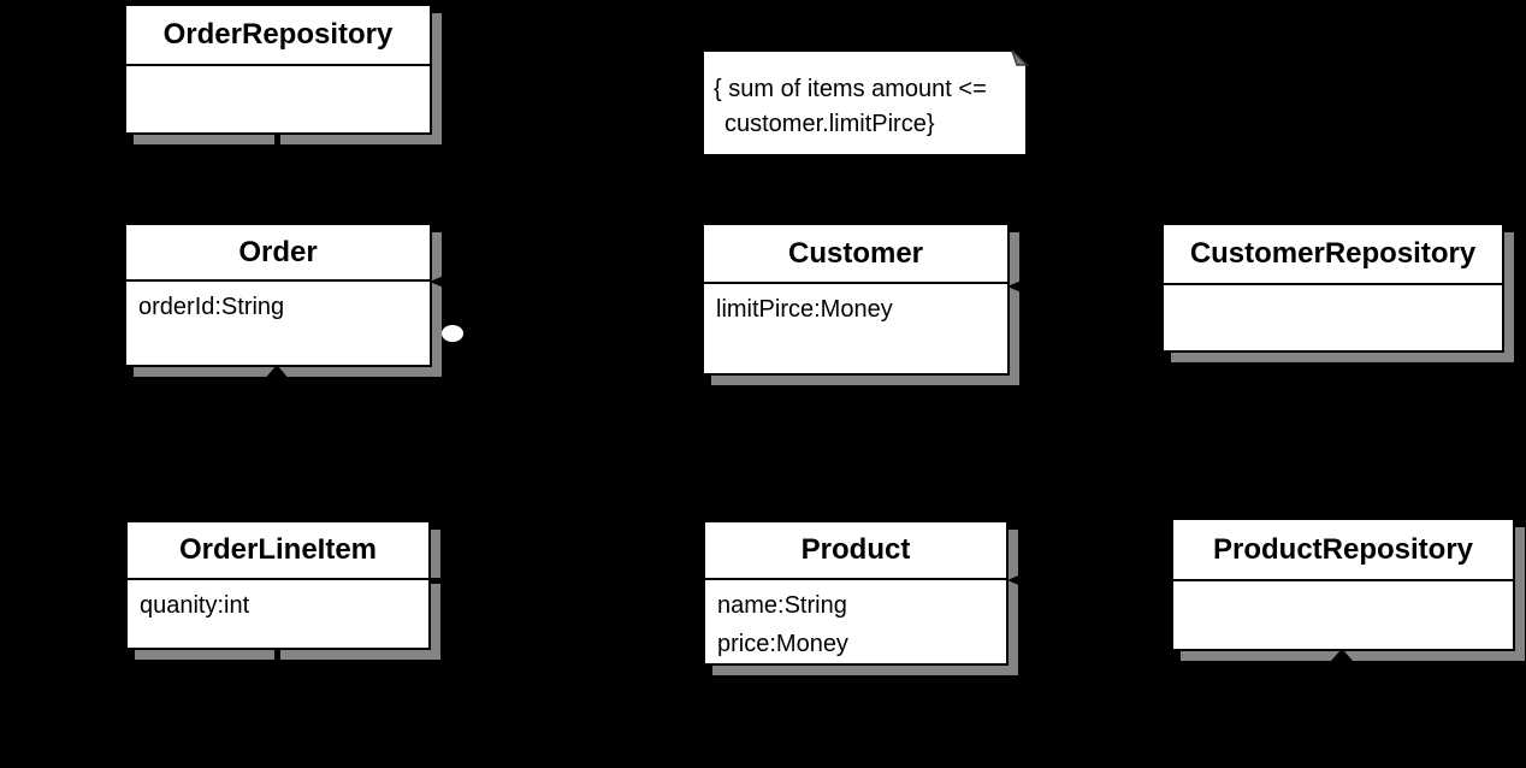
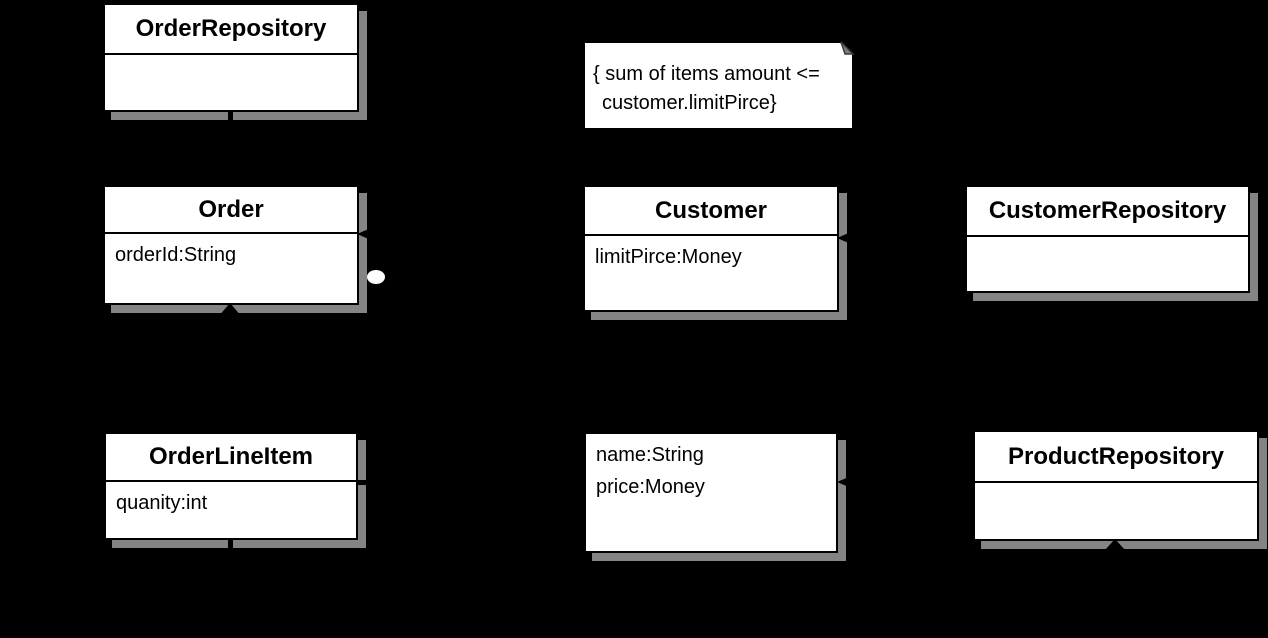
  OrderRepository
  { sum of items amount <=
  customer.limitPirce}
  Order
  orderId:String
  Customer
  limitPirce:Money
  CustomerRepository
  OrderLineItem
  quanity:int
- Product
  name:String
  price:Money
  ProductRepository
